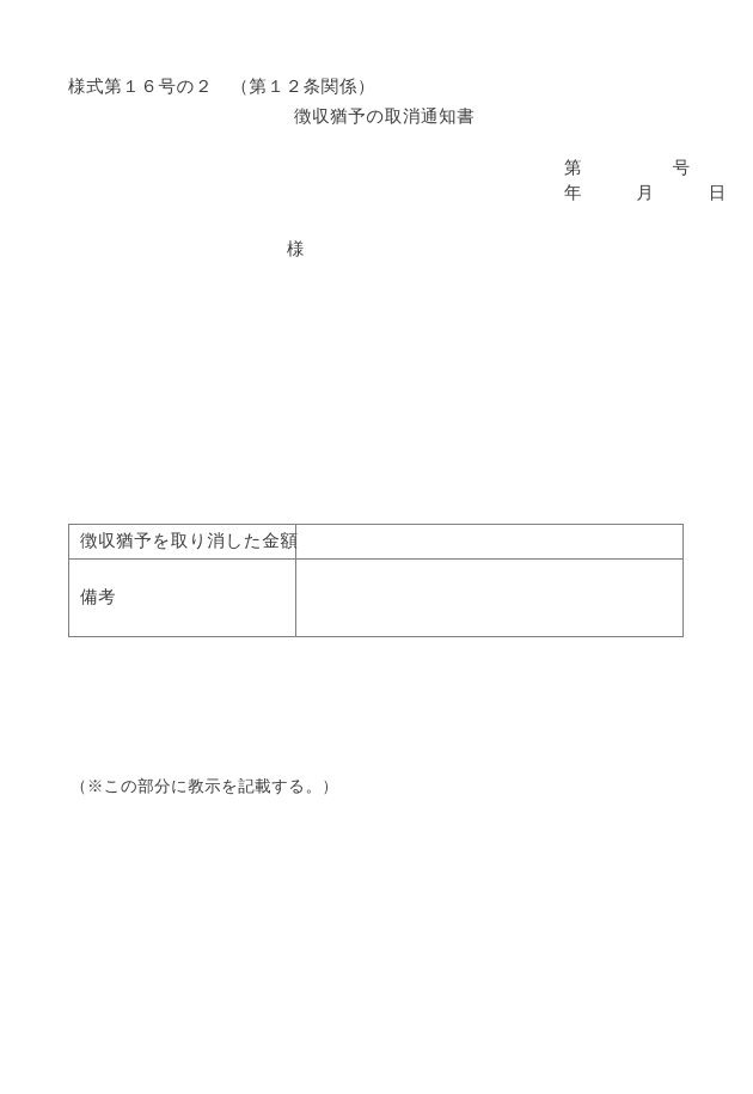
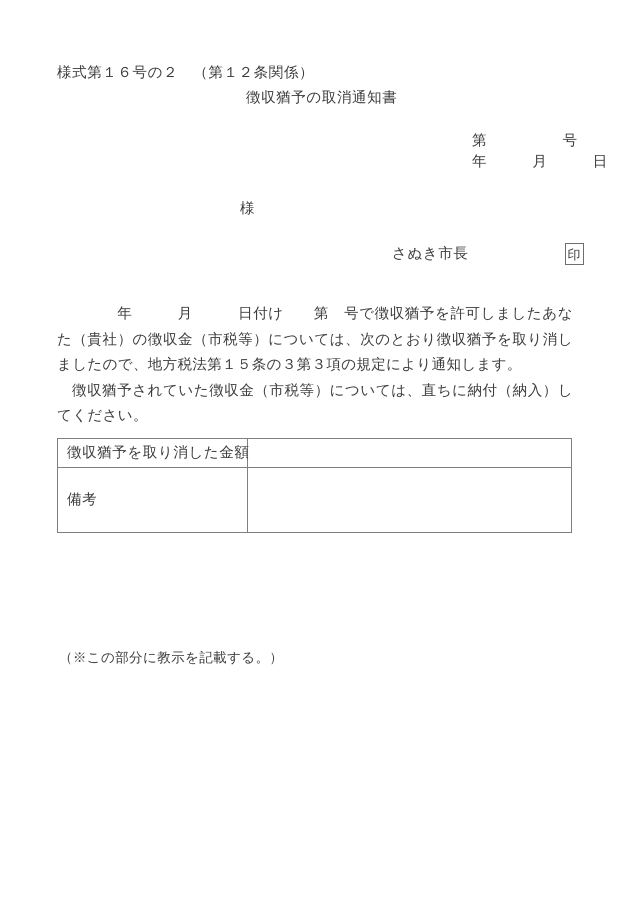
  様式第１６号の２ （第１２条関係）
  徴収猶予の取消通知書
  第 号
  年 月 日
  様
+ さぬき市長
+ 印
+ 年 月 日付け 第 号で徴収猶予を許可しましたあなた（貴社）の徴収金（市税等）については、次のとおり徴収猶予を取り消しましたので、地方税法第１５条の３第３項の規定により通知します。
+ 徴収猶予されていた徴収金（市税等）については、直ちに納付（納入）してください。
  徴収猶予を取り消した金額
  備考
  （※この部分に教示を記載する。）
